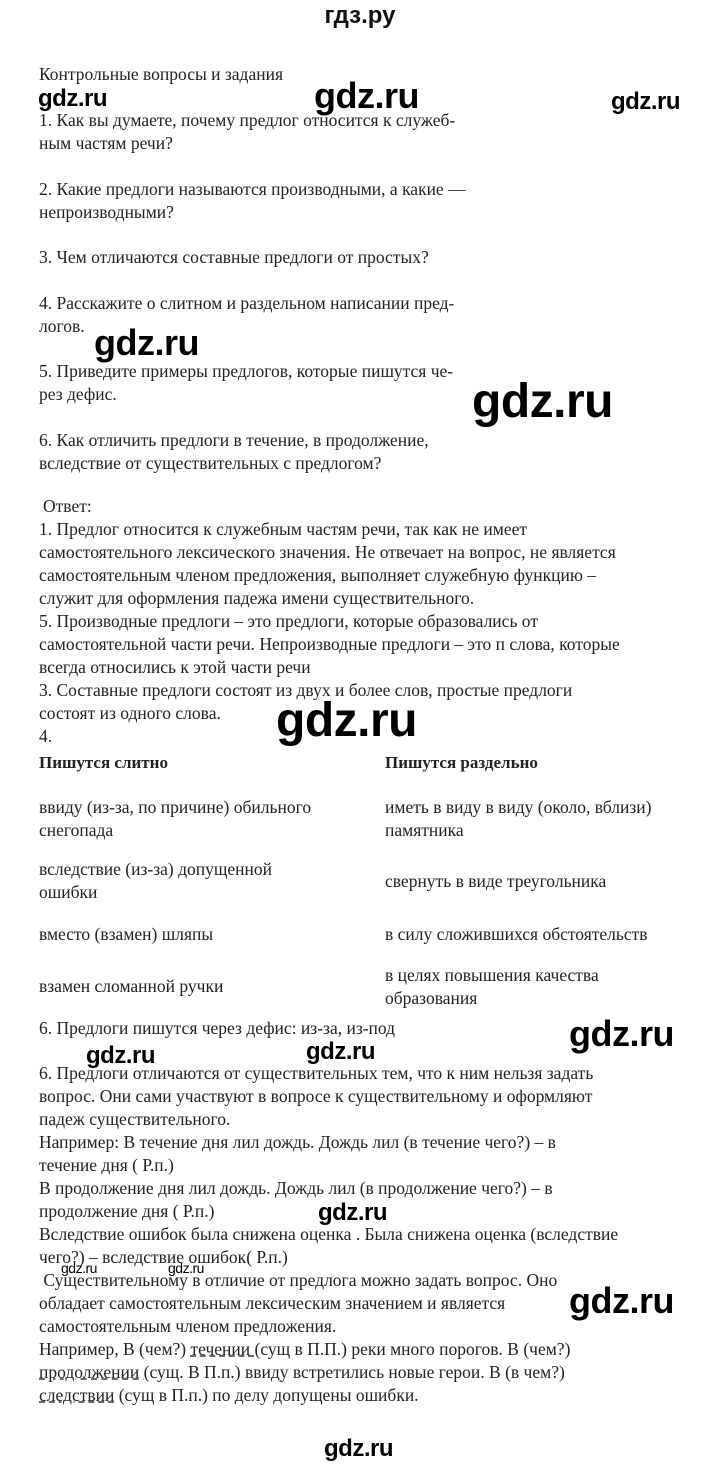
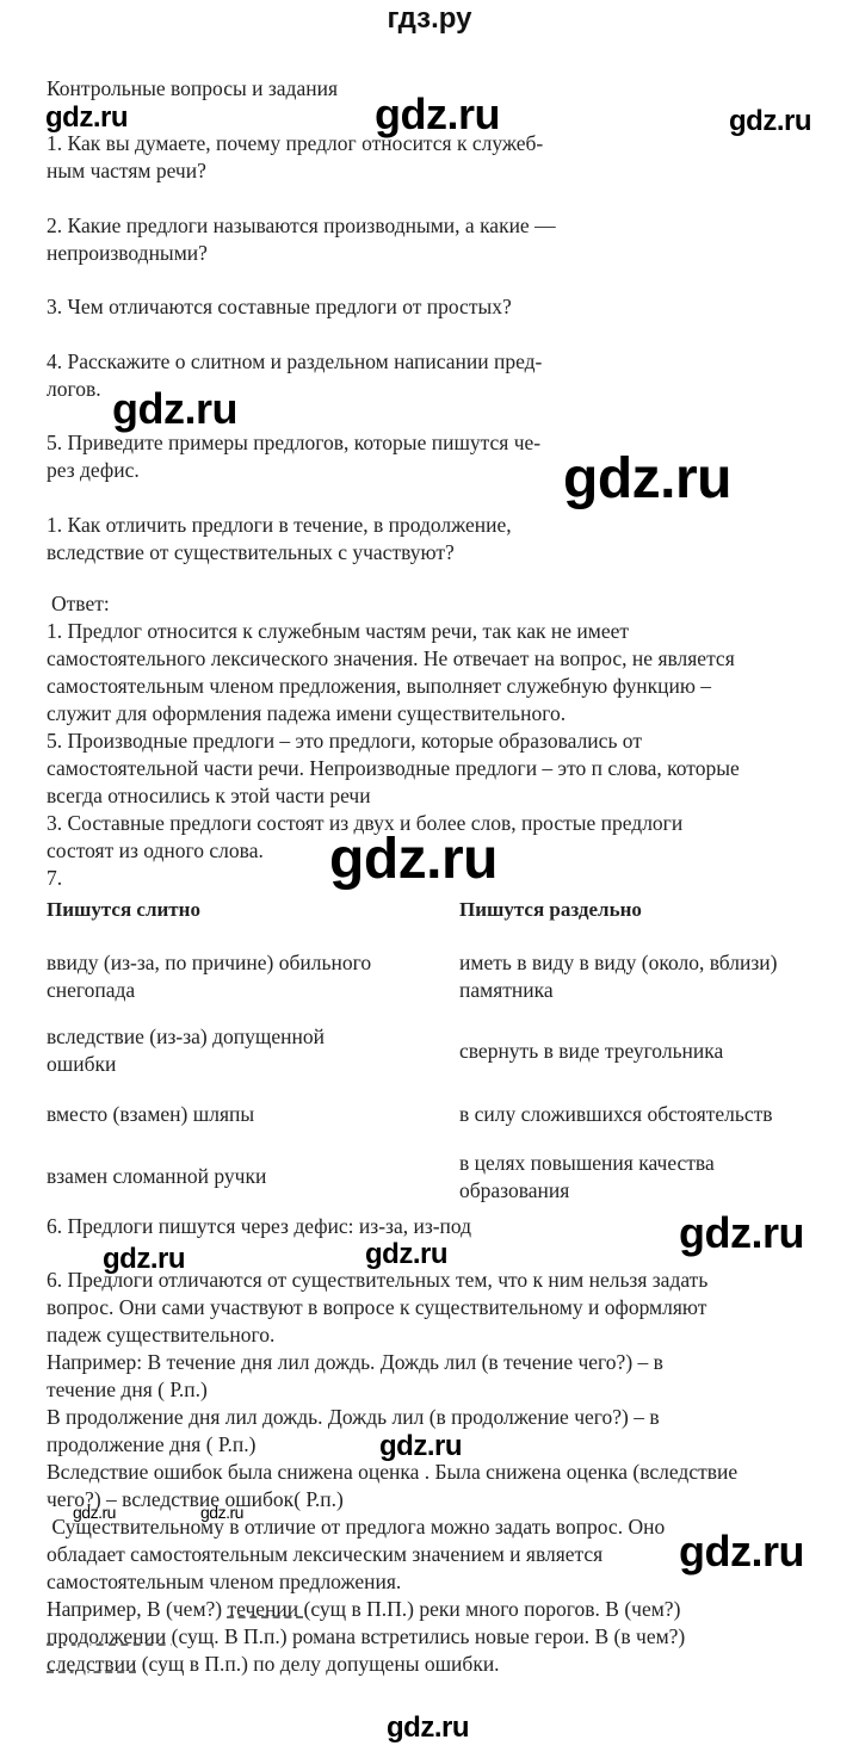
  гдз.ру
  gdz.ru
  gdz.ru
  gdz.ru
  gdz.ru
  gdz.ru
  gdz.ru
  gdz.ru
  gdz.ru
  gdz.ru
  gdz.ru
  gdz.ru
  gdz.ru
  gdz.ru
  gdz.ru
  Контрольные вопросы и задания
  1. Как вы думаете, почему предлог относится к служеб-
  ным частям речи?
  2. Какие предлоги называются производными, а какие —
  непроизводными?
  3. Чем отличаются составные предлоги от простых?
  4. Расскажите о слитном и раздельном написании пред-
  логов.
  5. Приведите примеры предлогов, которые пишутся че-
  рез дефис.
- 6. Как отличить предлоги в течение, в продолжение,
+ 1. Как отличить предлоги в течение, в продолжение,
- вследствие от существительных с предлогом?
+ вследствие от существительных с участвуют?
  Ответ:
  1. Предлог относится к служебным частям речи, так как не имеет
  самостоятельного лексического значения. Не отвечает на вопрос, не является
  самостоятельным членом предложения, выполняет служебную функцию –
  служит для оформления падежа имени существительного.
  5. Производные предлоги – это предлоги, которые образовались от
  самостоятельной части речи. Непроизводные предлоги – это п слова, которые
  всегда относились к этой части речи
  3. Составные предлоги состоят из двух и более слов, простые предлоги
  состоят из одного слова.
- 4.
+ 7.
  Пишутся слитно
  Пишутся раздельно
  ввиду (из-за, по причине) обильного
  снегопада
  иметь в виду в виду (около, вблизи)
  памятника
  вследствие (из-за) допущенной
  ошибки
  свернуть в виде треугольника
  вместо (взамен) шляпы
  в силу сложившихся обстоятельств
  взамен сломанной ручки
  в целях повышения качества
  образования
  6. Предлоги пишутся через дефис: из-за, из-под
  6. Предлоги отличаются от существительных тем, что к ним нельзя задать
  вопрос. Они сами участвуют в вопросе к существительному и оформляют
  падеж существительного.
  Например: В течение дня лил дождь. Дождь лил (в течение чего?) – в
  течение дня ( Р.п.)
  В продолжение дня лил дождь. Дождь лил (в продолжение чего?) – в
  продолжение дня ( Р.п.)
  Вследствие ошибок была снижена оценка . Была снижена оценка (вследствие
  чего?) – вследствие ошибок( Р.п.)
  Существительному в отличие от предлога можно задать вопрос. Оно
  обладает самостоятельным лексическим значением и является
  самостоятельным членом предложения.
  Например, В (чем?) течении (сущ в П.П.) реки много порогов. В (чем?)
- продолжении (сущ. В П.п.) ввиду встретились новые герои. В (в чем?)
+ продолжении (сущ. В П.п.) романа встретились новые герои. В (в чем?)
  следствии (сущ в П.п.) по делу допущены ошибки.
